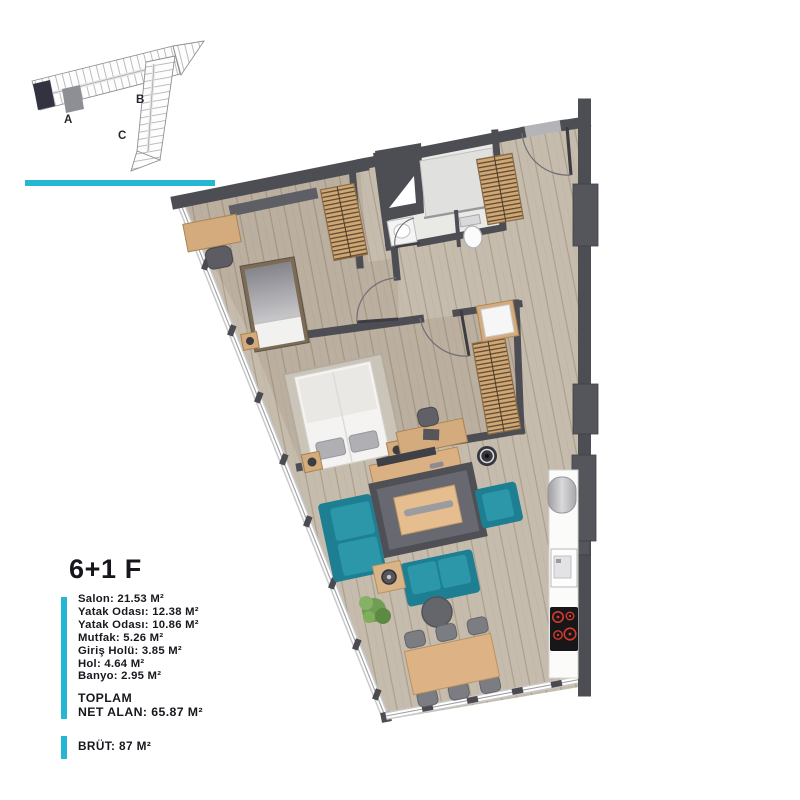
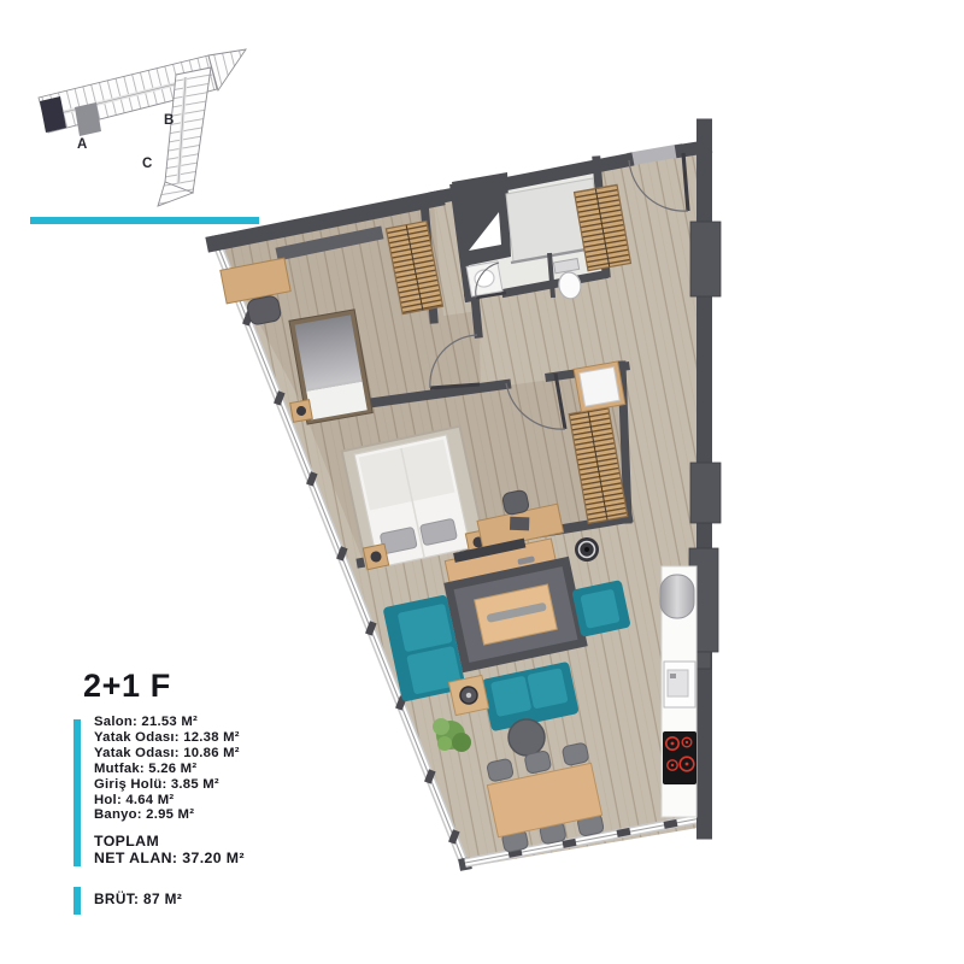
  A
  B
  C
- 6+1 F
+ 2+1 F
  Salon: 21.53 M²
  Yatak Odası: 12.38 M²
  Yatak Odası: 10.86 M²
  Mutfak: 5.26 M²
  Giriş Holü: 3.85 M²
  Hol: 4.64 M²
  Banyo: 2.95 M²
  TOPLAM
- NET ALAN: 65.87 M²
+ NET ALAN: 37.20 M²
  BRÜT: 87 M²
